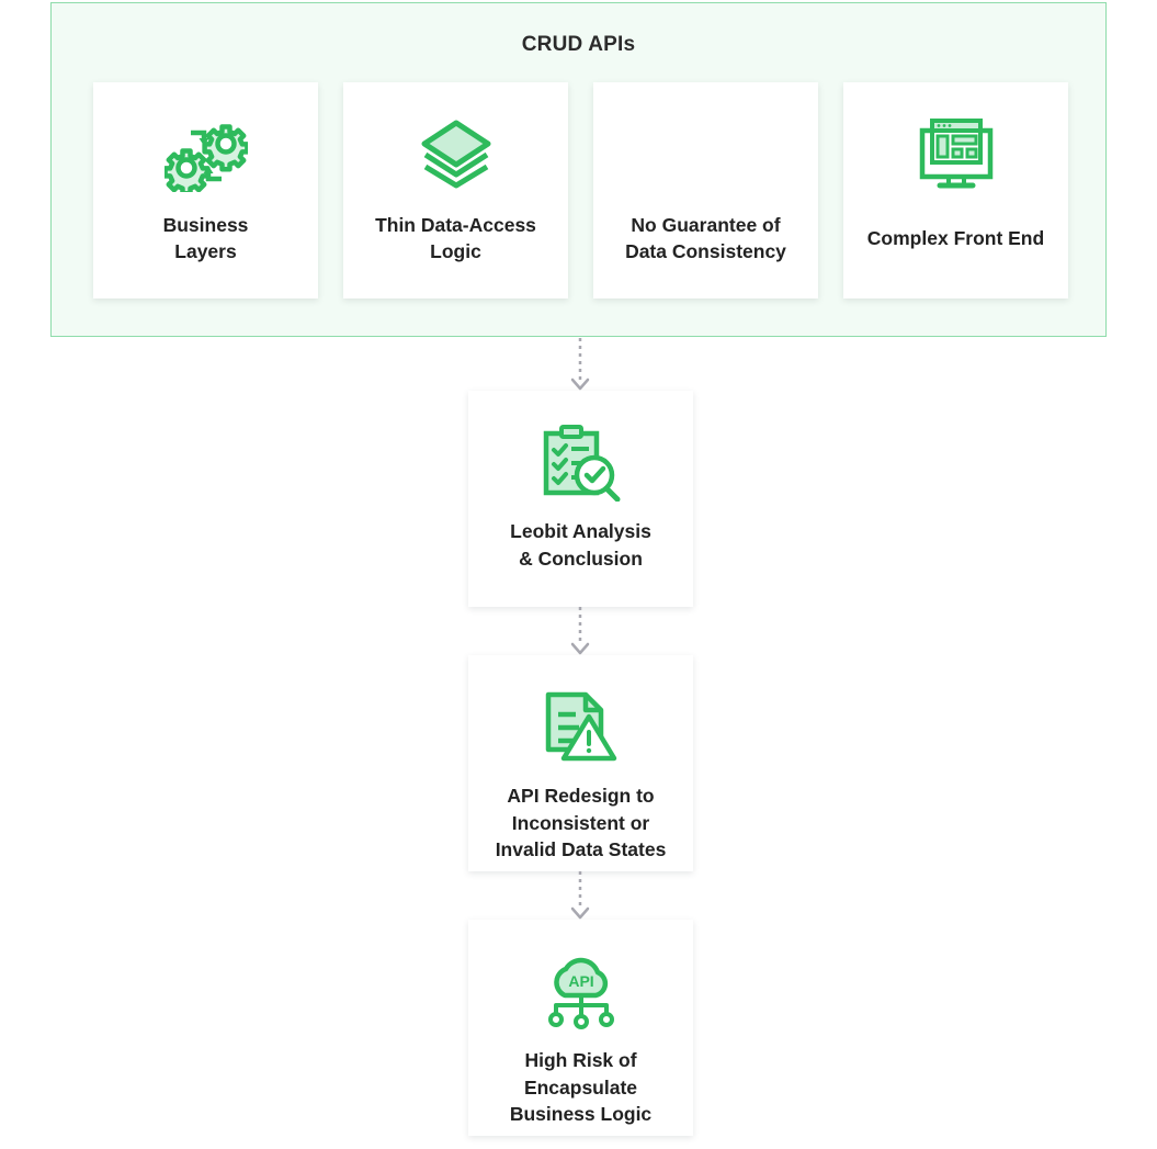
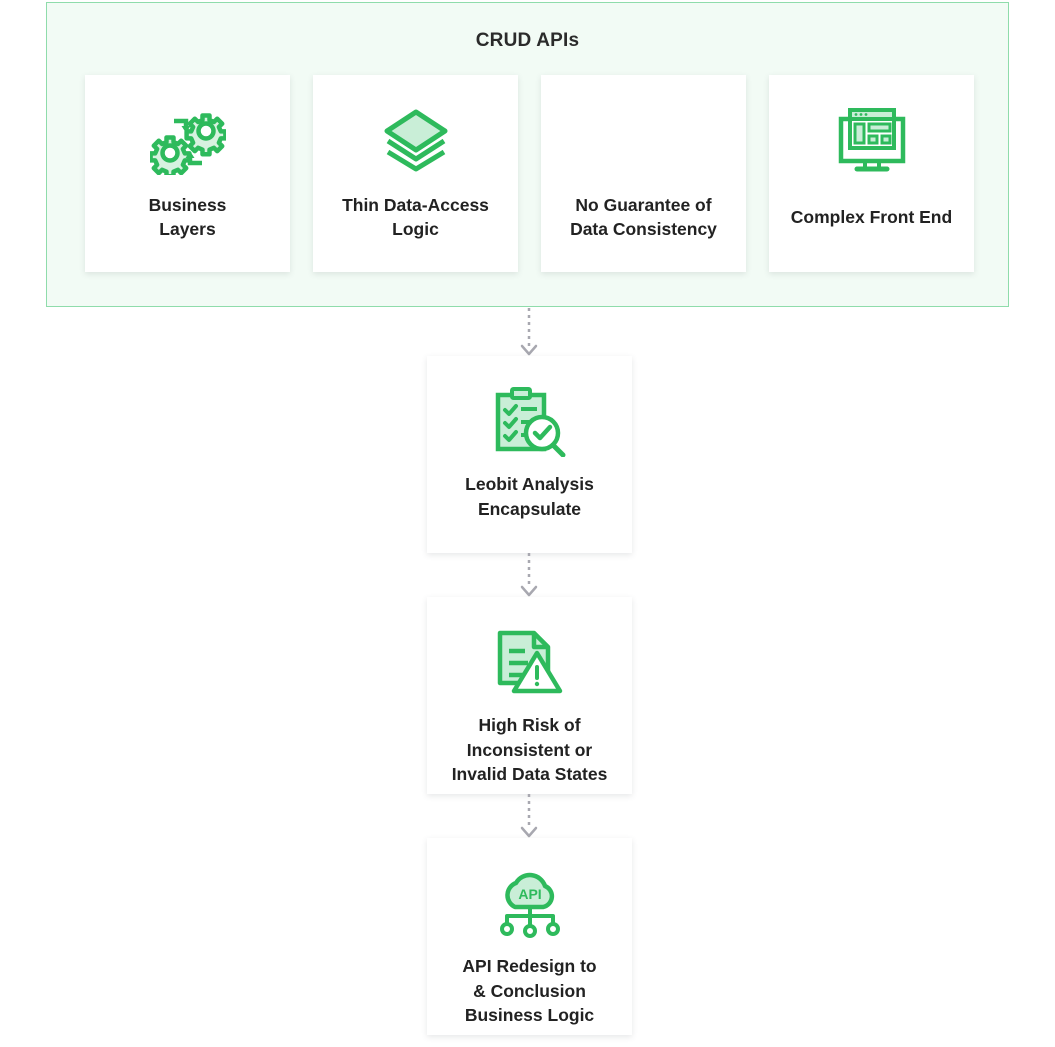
  CRUD APIs
  Business
  Layers
  Thin Data-Access
  Logic
  No Guarantee of
  Data Consistency
  Complex Front End
  Leobit Analysis
- & Conclusion
+ Encapsulate
- API Redesign to
+ High Risk of
  Inconsistent or
  Invalid Data States
  API
- High Risk of
+ API Redesign to
- Encapsulate
+ & Conclusion
  Business Logic
